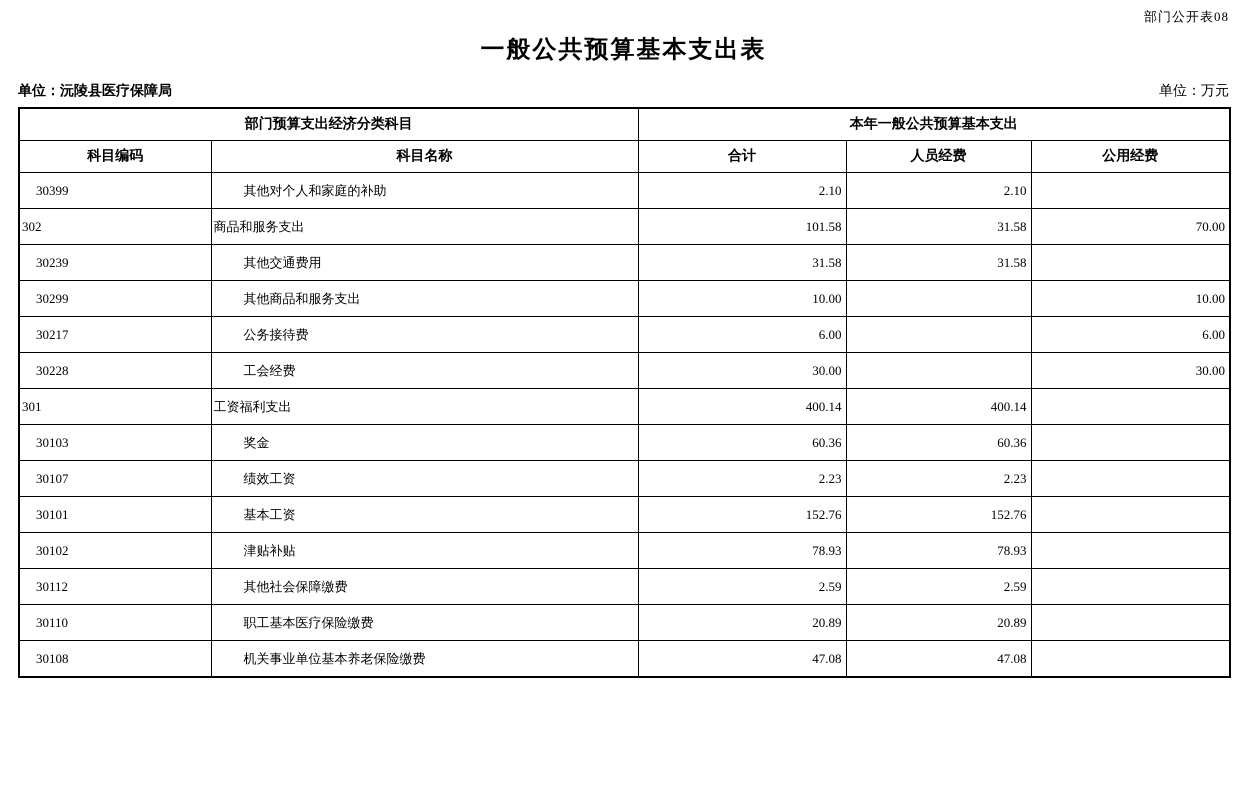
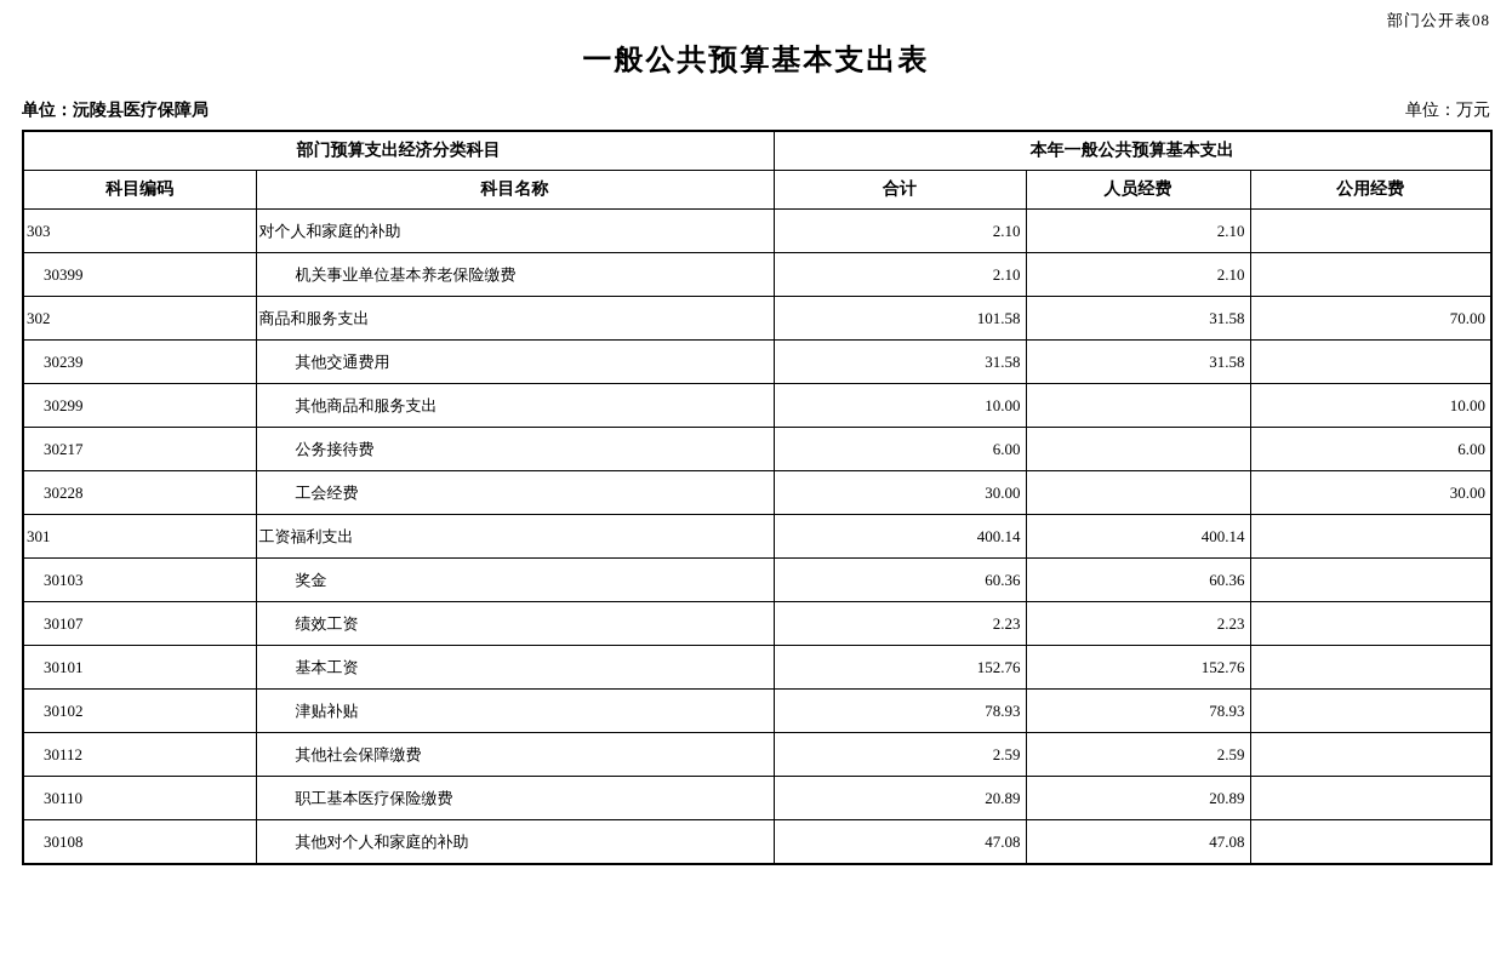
  部门公开表08
  一般公共预算基本支出表
  单位：沅陵县医疗保障局
  单位：万元
  部门预算支出经济分类科目	本年一般公共预算基本支出
  科目编码	科目名称	合计	人员经费	公用经费
+ 303	对个人和家庭的补助	2.10	2.10
- 30399	其他对个人和家庭的补助	2.10	2.10
+ 30399	机关事业单位基本养老保险缴费	2.10	2.10
  302	商品和服务支出	101.58	31.58	70.00
  30239	其他交通费用	31.58	31.58
  30299	其他商品和服务支出	10.00		10.00
  30217	公务接待费	6.00		6.00
  30228	工会经费	30.00		30.00
  301	工资福利支出	400.14	400.14
  30103	奖金	60.36	60.36
  30107	绩效工资	2.23	2.23
  30101	基本工资	152.76	152.76
  30102	津贴补贴	78.93	78.93
  30112	其他社会保障缴费	2.59	2.59
  30110	职工基本医疗保险缴费	20.89	20.89
- 30108	机关事业单位基本养老保险缴费	47.08	47.08
+ 30108	其他对个人和家庭的补助	47.08	47.08
